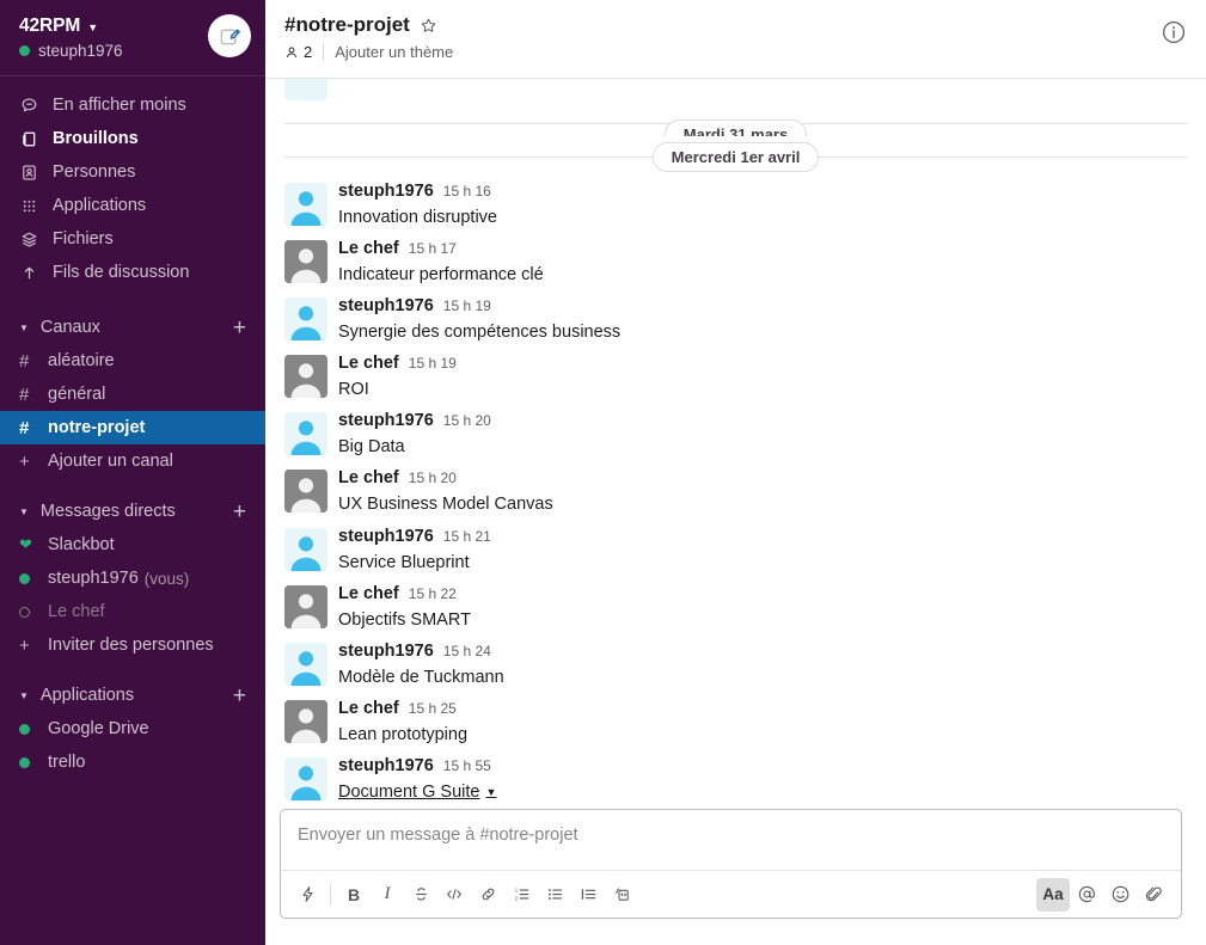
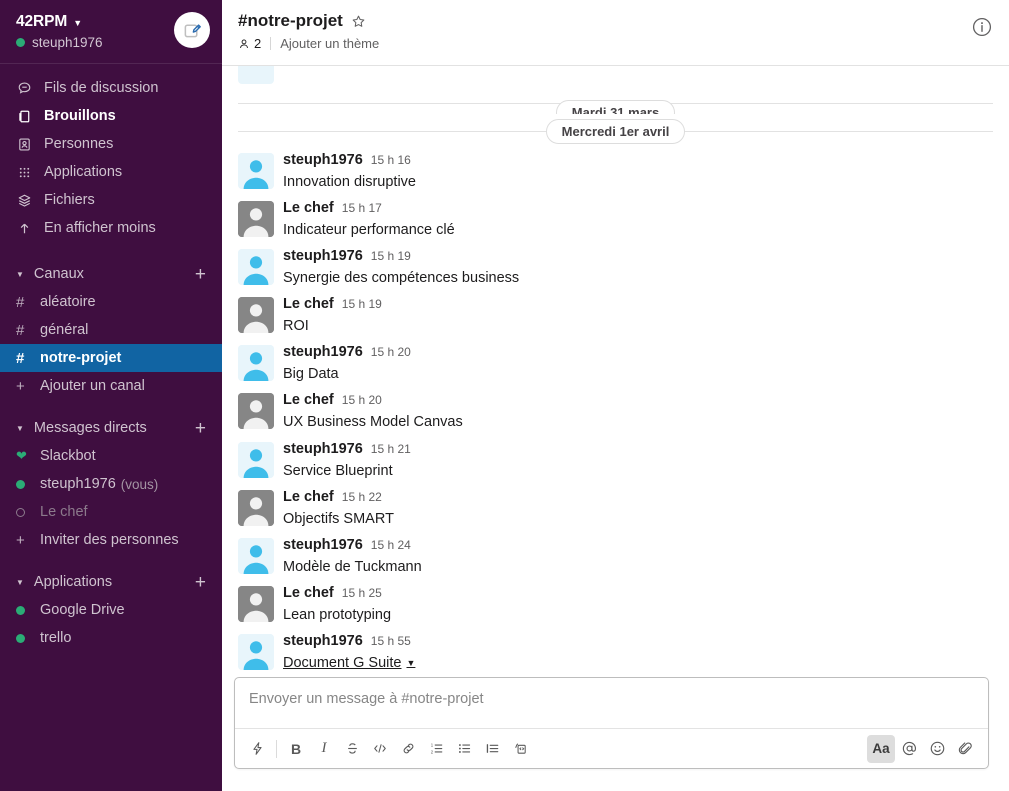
  42RPM
  ▼
  steuph1976
- En afficher moins
+ Fils de discussion
  Brouillons
  Personnes
  Applications
  Fichiers
- Fils de discussion
+ En afficher moins
  ▼
  Canaux
  +
  #
  aléatoire
  #
  général
  #
  notre-projet
  +
  Ajouter un canal
  ▼
  Messages directs
  +
  ❤
  Slackbot
  steuph1976
  (vous)
  Le chef
  +
  Inviter des personnes
  ▼
  Applications
  +
  Google Drive
  trello
  #notre-projet
  2
  Ajouter un thème
  Mardi 31 mars
  Mercredi 1er avril
  steuph1976
  15 h 16
  Innovation disruptive
  Le chef
  15 h 17
  Indicateur performance clé
  steuph1976
  15 h 19
  Synergie des compétences business
  Le chef
  15 h 19
  ROI
  steuph1976
  15 h 20
  Big Data
  Le chef
  15 h 20
  UX Business Model Canvas
  steuph1976
  15 h 21
  Service Blueprint
  Le chef
  15 h 22
  Objectifs SMART
  steuph1976
  15 h 24
  Modèle de Tuckmann
  Le chef
  15 h 25
  Lean prototyping
  steuph1976
  15 h 55
  Document G Suite
  ▼
  Envoyer un message à #notre-projet
  B
  I
  Aa
